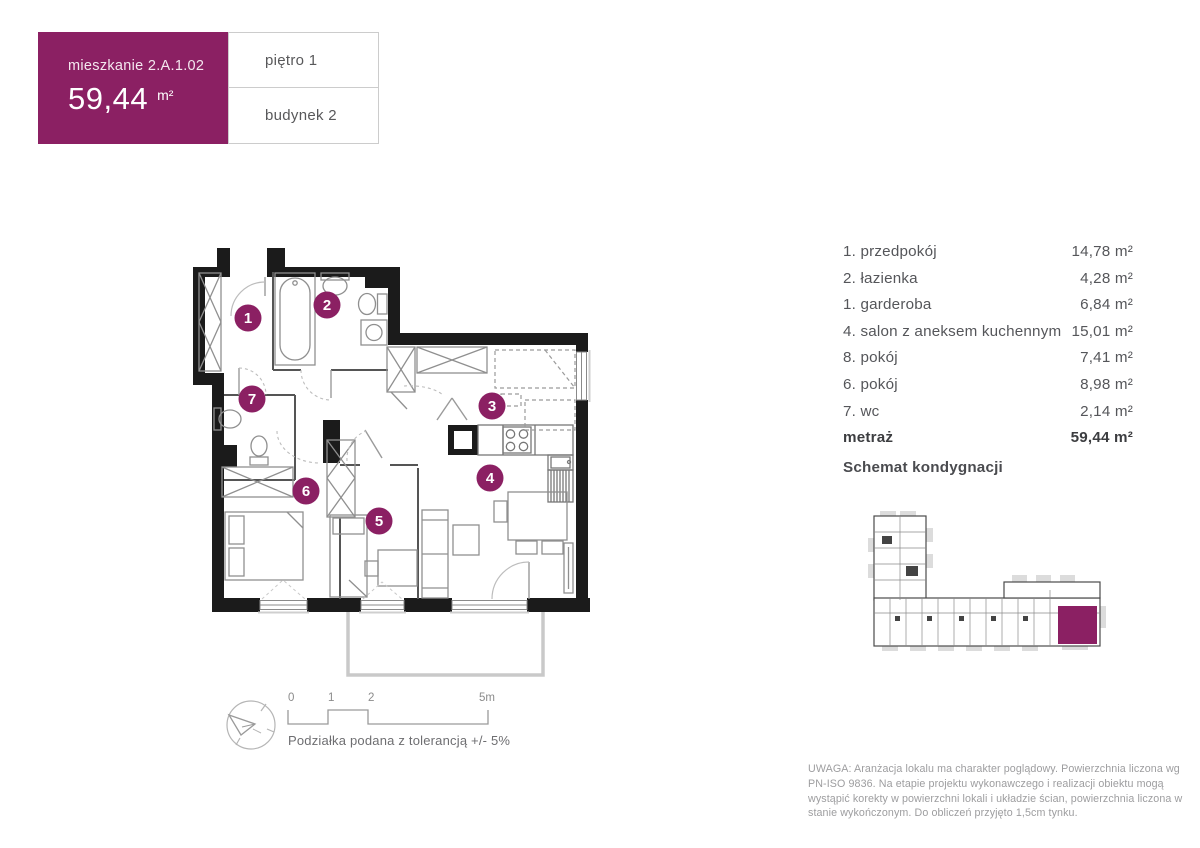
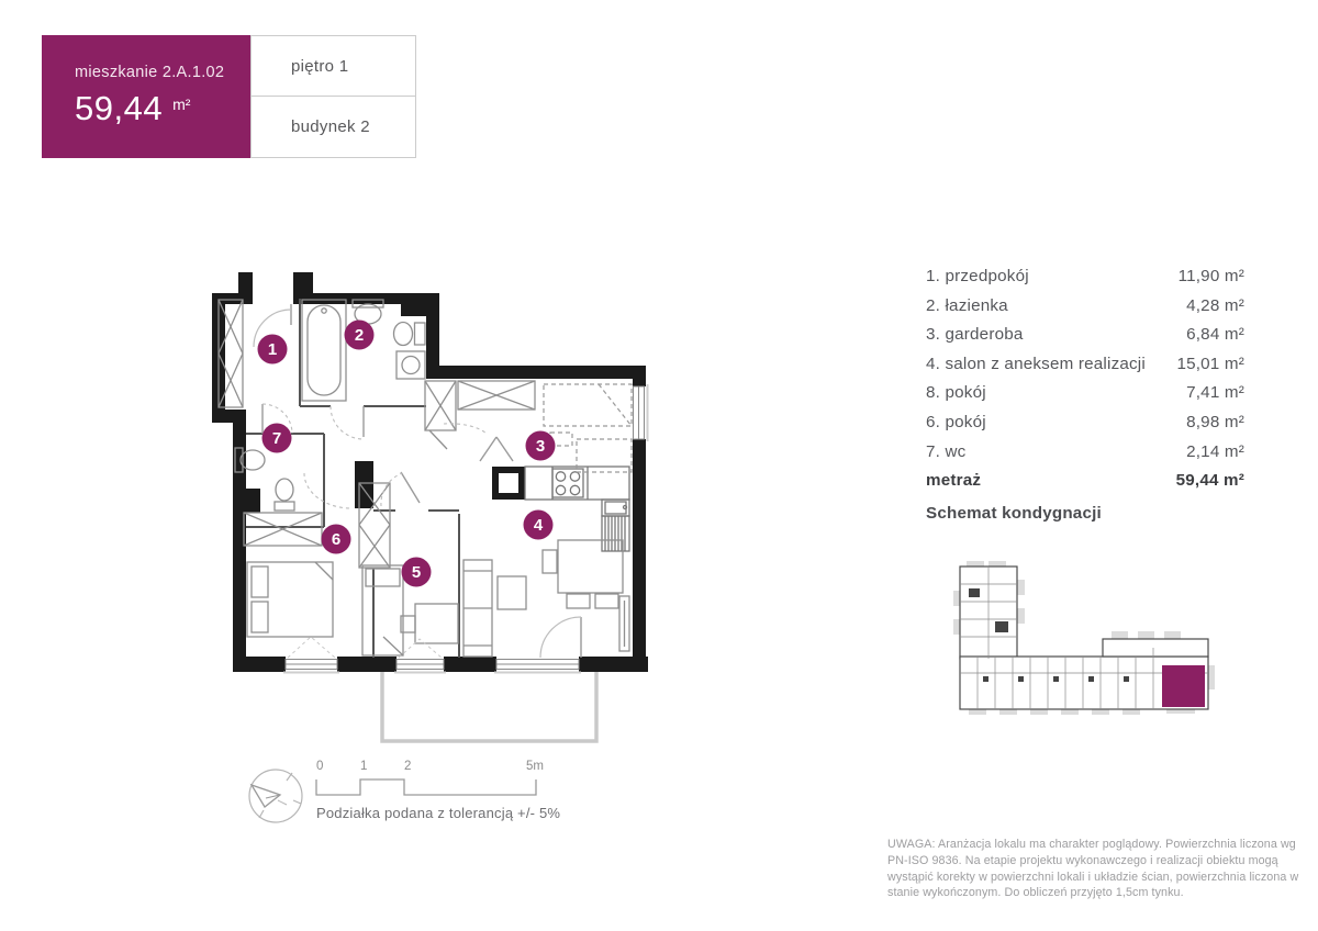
  mieszkanie 2.A.1.02
  59,44 m²
  piętro 1
  budynek 2
  1
  2
  3
  4
  5
  6
  7
  1. przedpokój
- 14,78 m²
+ 11,90 m²
  2. łazienka
  4,28 m²
- 1. garderoba
+ 3. garderoba
  6,84 m²
- 4. salon z aneksem kuchennym
+ 4. salon z aneksem realizacji
  15,01 m²
  8. pokój
  7,41 m²
  6. pokój
  8,98 m²
  7. wc
  2,14 m²
  metraż
  59,44 m²
  Schemat kondygnacji
  0
  1
  2
  5m
  Podziałka podana z tolerancją +/- 5%
  UWAGA: Aranżacja lokalu ma charakter poglądowy. Powierzchnia liczona wg PN-ISO 9836. Na etapie projektu wykonawczego i realizacji obiektu mogą wystąpić korekty w powierzchni lokali i układzie ścian, powierzchnia liczona w stanie wykończonym. Do obliczeń przyjęto 1,5cm tynku.
